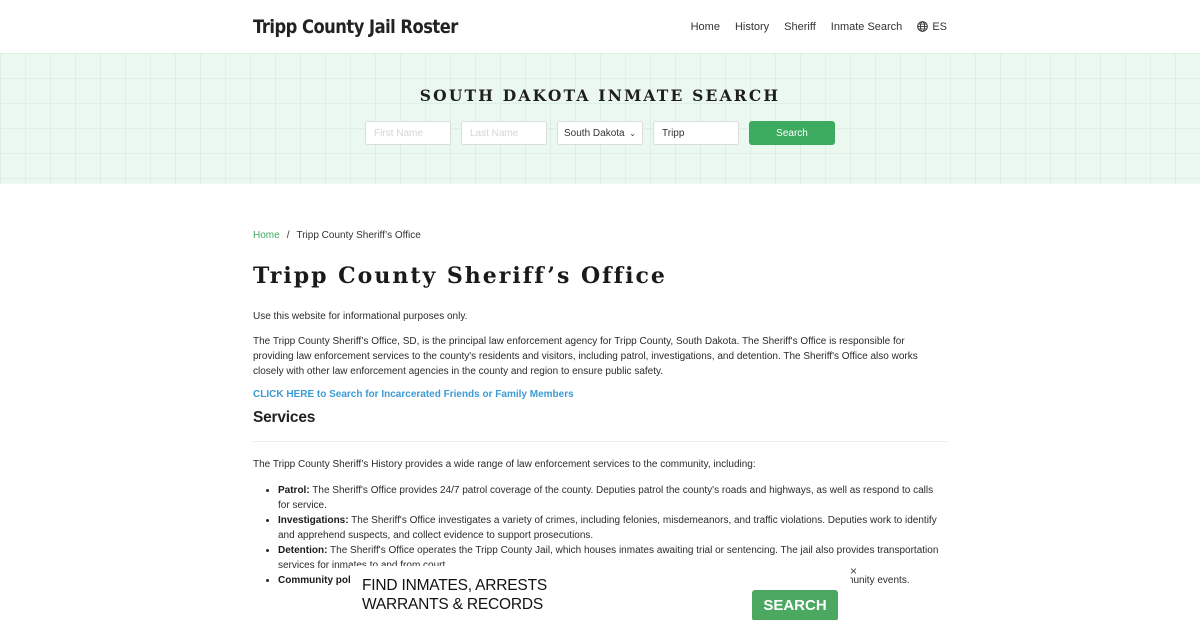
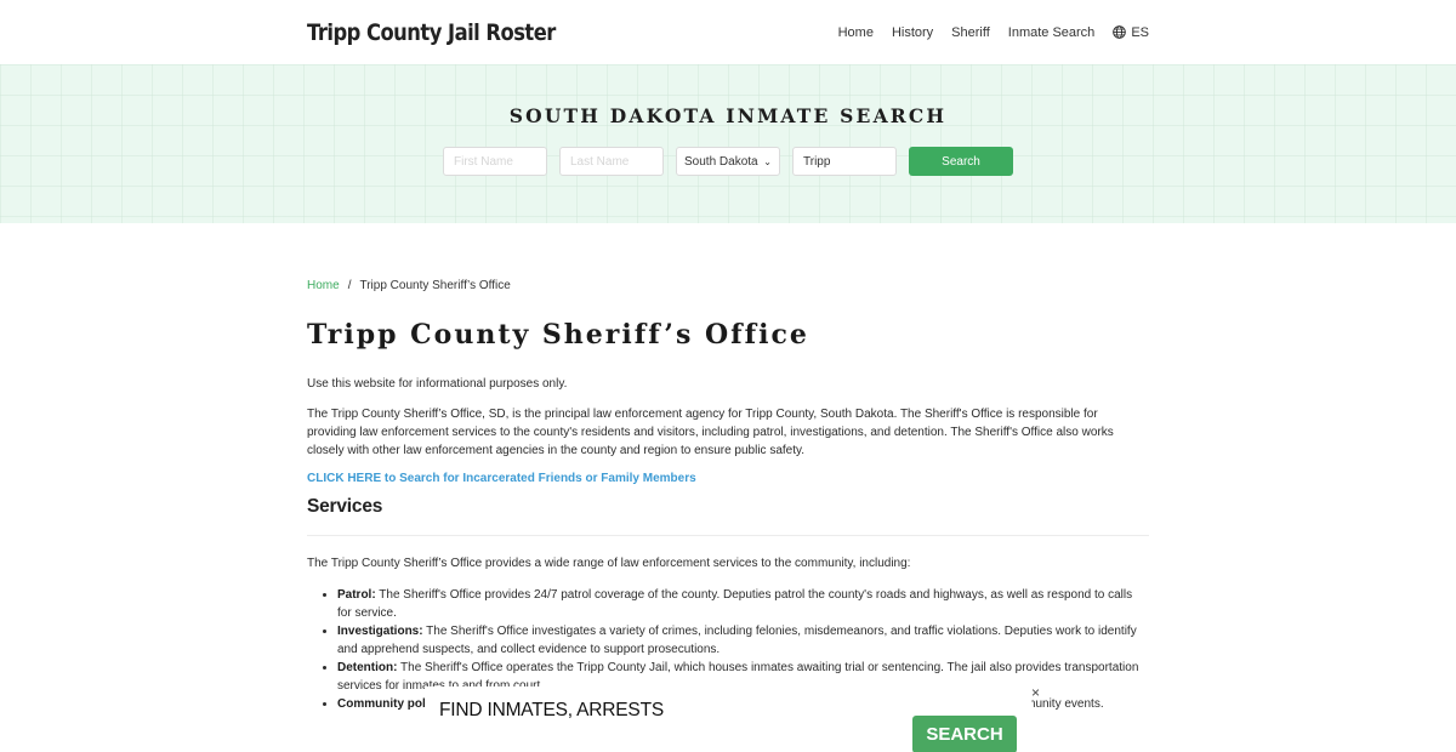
  Tripp County Jail Roster
  Home
  History
  Sheriff
  Inmate Search
  ES
  SOUTH DAKOTA INMATE SEARCH
  First Name
  Last Name
  South Dakota
  ⌄
  Tripp
  Search
  Home
  /
  Tripp County Sheriff’s Office
  Tripp County Sheriff’s Office
  Use this website for informational purposes only.
  The Tripp County Sheriff’s Office, SD, is the principal law enforcement agency for Tripp County, South Dakota. The Sheriff's Office is responsible for providing law enforcement services to the county's residents and visitors, including patrol, investigations, and detention. The Sheriff's Office also works closely with other law enforcement agencies in the county and region to ensure public safety.
  CLICK HERE to Search for Incarcerated Friends or Family Members
  Services
- The Tripp County Sheriff’s History provides a wide range of law enforcement services to the community, including:
+ The Tripp County Sheriff’s Office provides a wide range of law enforcement services to the community, including:
  Patrol: The Sheriff's Office provides 24/7 patrol coverage of the county. Deputies patrol the county's roads and highways, as well as respond to calls for service.
  Investigations: The Sheriff's Office investigates a variety of crimes, including felonies, misdemeanors, and traffic violations. Deputies work to identify and apprehend suspects, and collect evidence to support prosecutions.
  Detention: The Sheriff's Office operates the Tripp County Jail, which houses inmates awaiting trial or sentencing. The jail also provides transportation services for inm
  FIND INMATES, ARRESTS
- WARRANTS & RECORDS
  SEARCH
  ×
